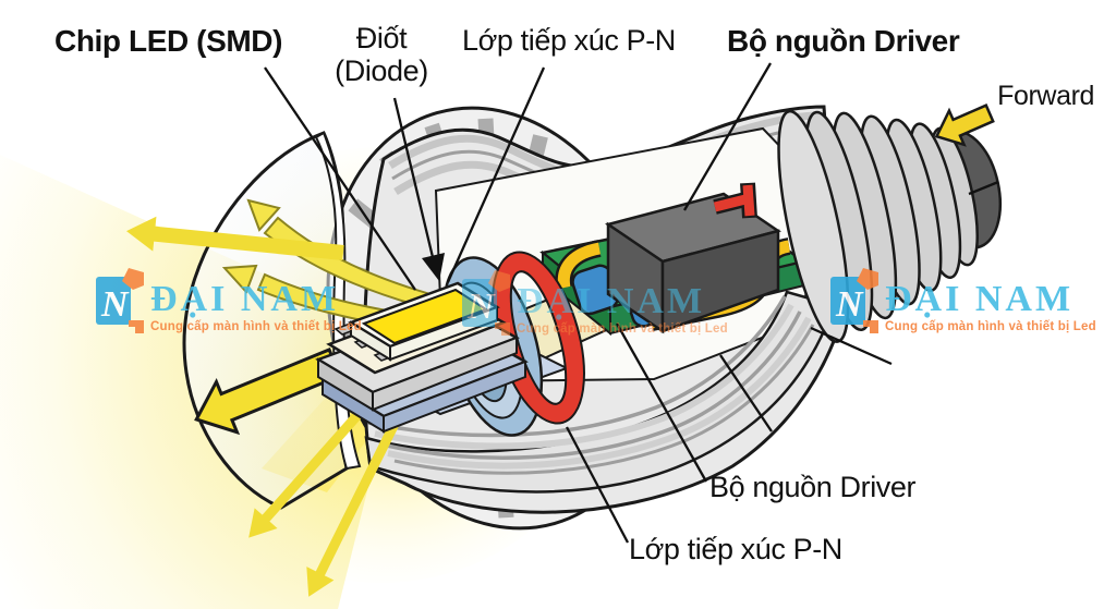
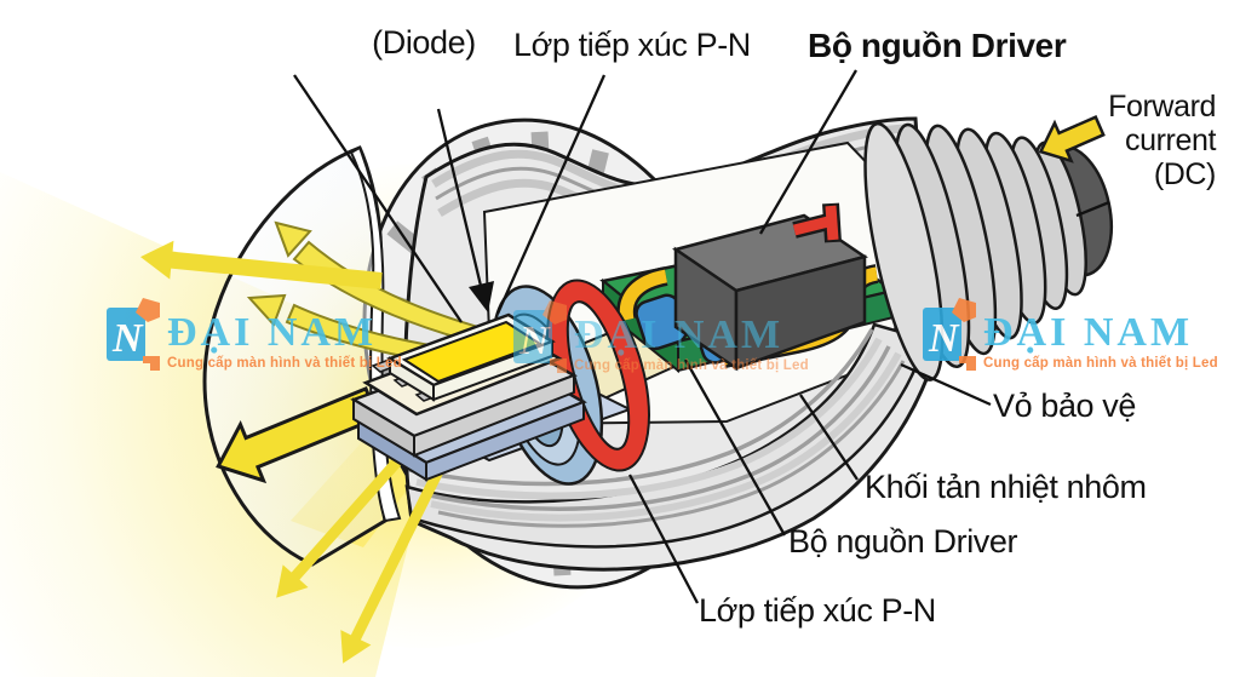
  N
  ĐẠI NAM
  Cung cấp màn hình và thiết bị Led
  N
  ĐẠI NAM
  Cung cấp màn hình và thiết bị Led
  N
  ĐẠI NAM
  Cung cấp màn hình và thiết bị Led
- Chip LED (SMD)
- Điốt
  (Diode)
  Lớp tiếp xúc P-N
  Bộ nguồn Driver
  Forward
+ current
+ (DC)
+ Vỏ bảo vệ
+ Khối tản nhiệt nhôm
  Bộ nguồn Driver
  Lớp tiếp xúc P-N
